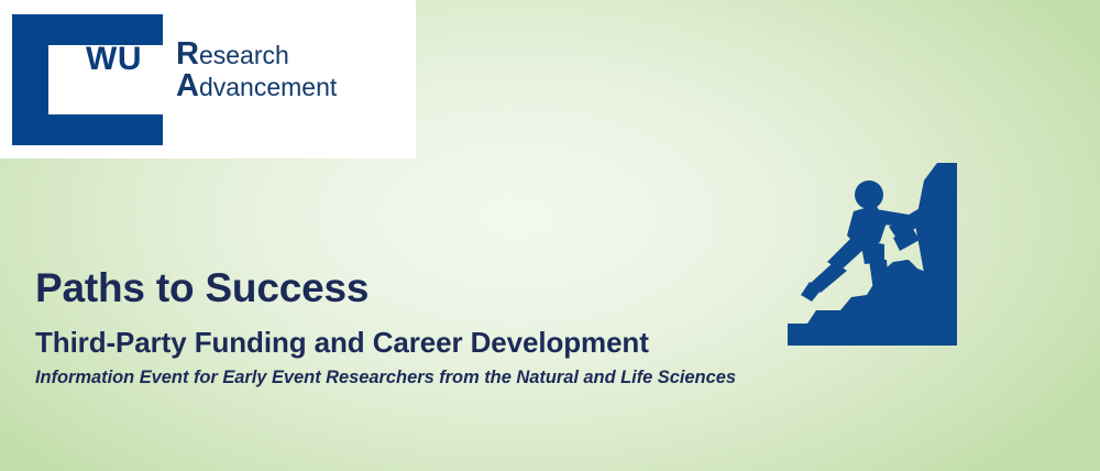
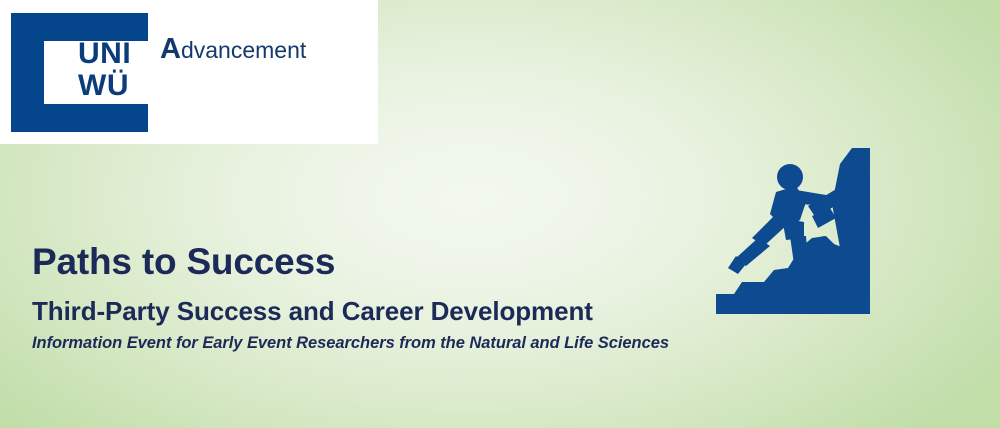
+ UNI
  WÜ
- Research
  Advancement
  Paths to Success
- Third-Party Funding and Career Development
+ Third-Party Success and Career Development
  Information Event for Early Event Researchers from the Natural and Life Sciences
